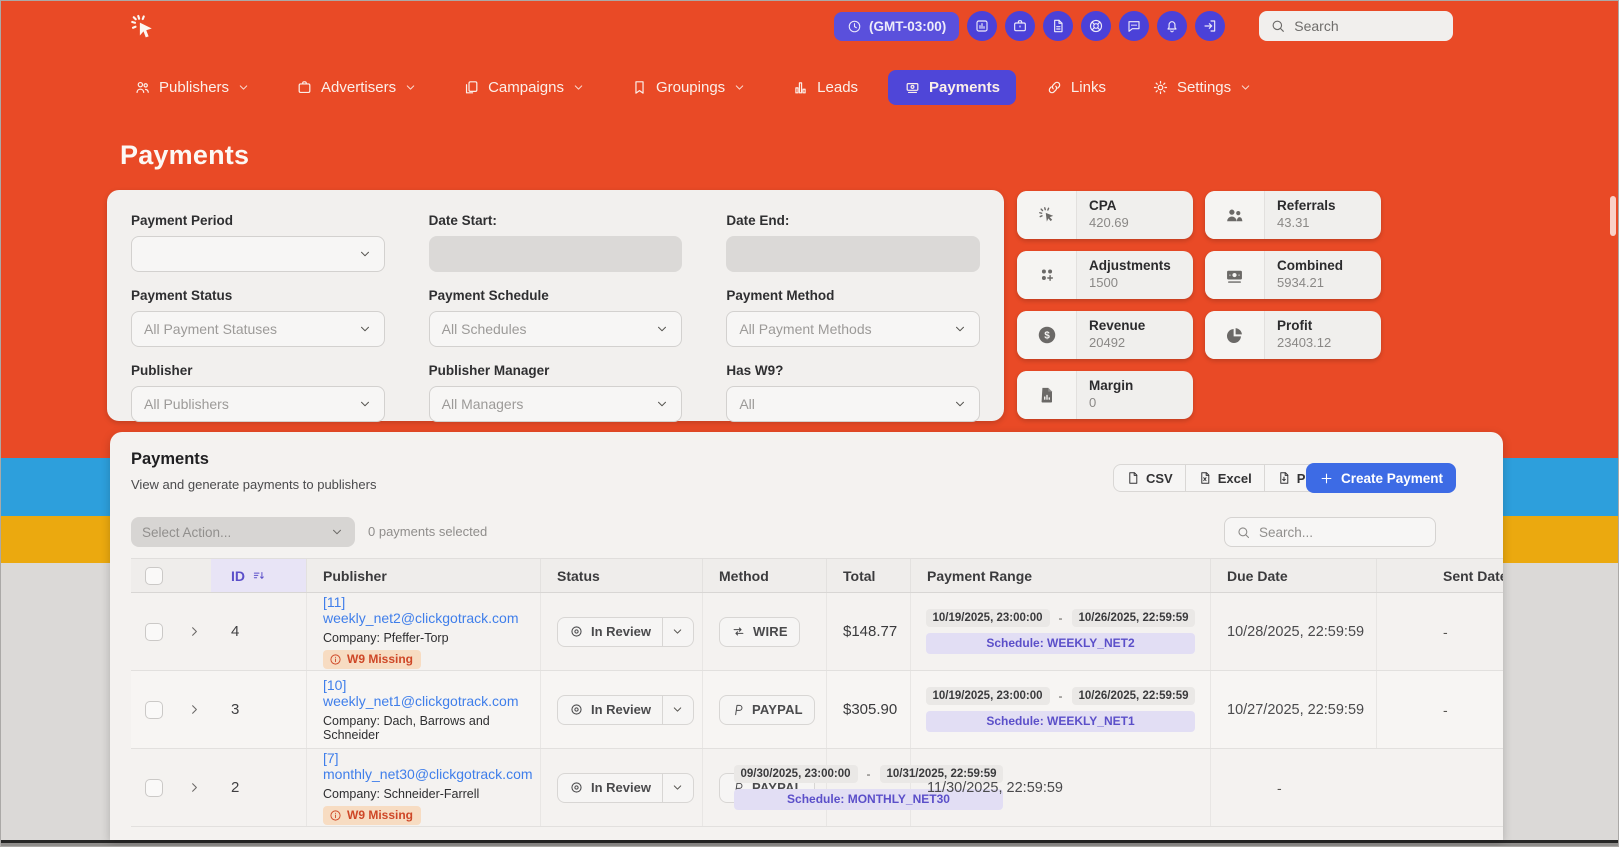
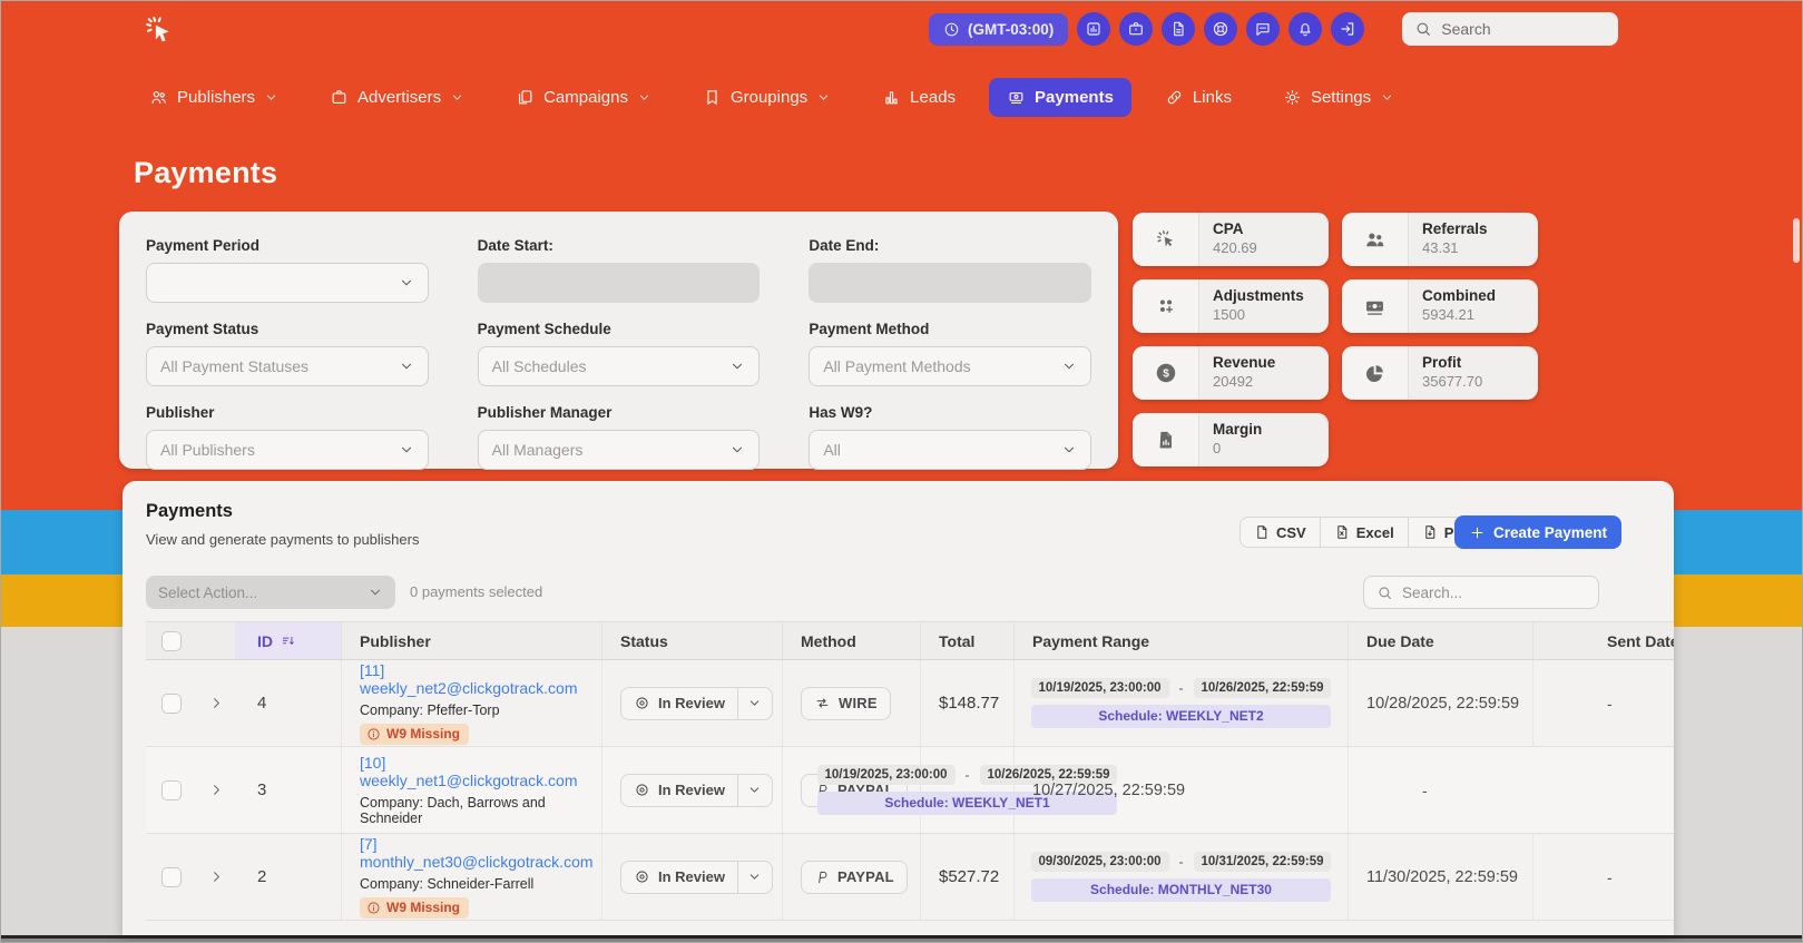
  (GMT-03:00)
  Search
  Publishers
  Advertisers
  Campaigns
  Groupings
  Leads
  Payments
  Links
  Settings
  Payments
  Payment Period
  Date Start:
  Date End:
  Payment Status
  All Payment Statuses
  Payment Schedule
  All Schedules
  Payment Method
  All Payment Methods
  Publisher
  All Publishers
  Publisher Manager
  All Managers
  Has W9?
  All
  CPA
  420.69
  Referrals
  43.31
  Adjustments
  1500
  Combined
  5934.21
  $
  Revenue
  20492
  Profit
- 23403.12
+ 35677.70
  Margin
  0
  Payments
  View and generate payments to publishers
  CSV
  Excel
  Create Payment
  Select Action...
  0 payments selected
  Search...
  ID
  Publisher
  Status
  Method
  Total
  Payment Range
  Due Date
  Sent Dat
  4
  [11] weekly_net2@clickgotrack.com
  Company: Pfeffer-Torp
  W9 Missing
  In Review
  WIRE
  $148.77
  10/19/2025, 23:00:00
  -
  10/26/2025, 22:59:59
  Schedule: WEEKLY_NET2
  10/28/2025, 22:59:59
  -
  3
  [10] weekly_net1@clickgotrack.com
  Company: Dach, Barrows and Schneider
  In Review
  PAYPAL
- $305.90
  10/19/2025, 23:00:00
  -
  10/26/2025, 22:59:59
  Schedule: WEEKLY_NET1
  10/27/2025, 22:59:59
  -
  2
  [7] monthly_net30@clickgotrack.com
  Company: Schneider-Farrell
  W9 Missing
  In Review
  PAYPAL
+ $527.72
  09/30/2025, 23:00:00
  -
  10/31/2025, 22:59:59
  Schedule: MONTHLY_NET30
  11/30/2025, 22:59:59
  -
